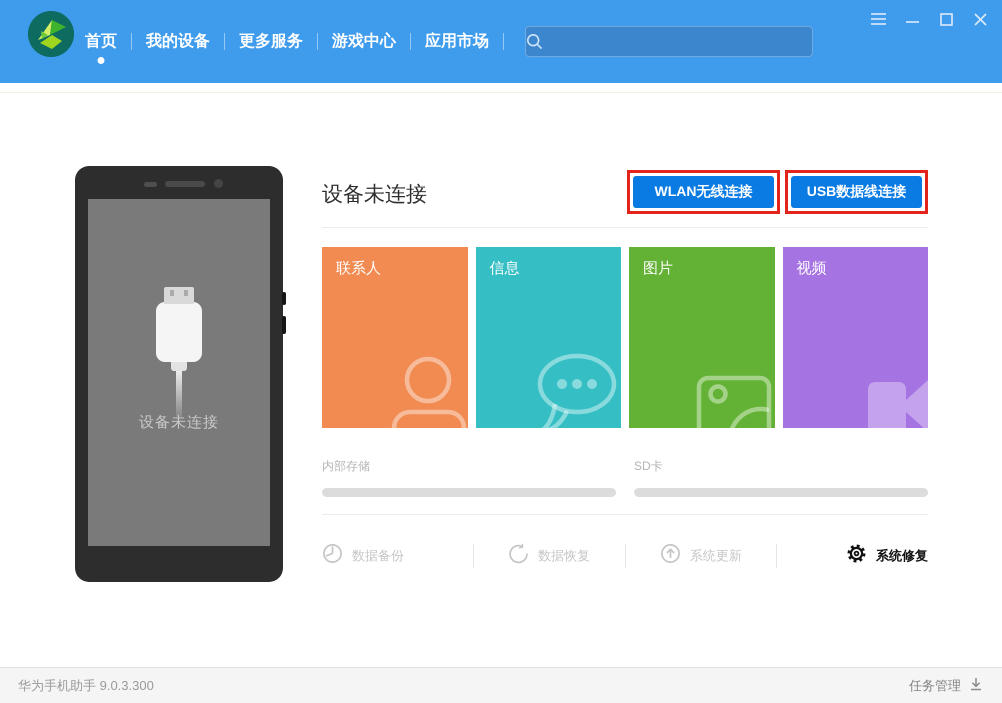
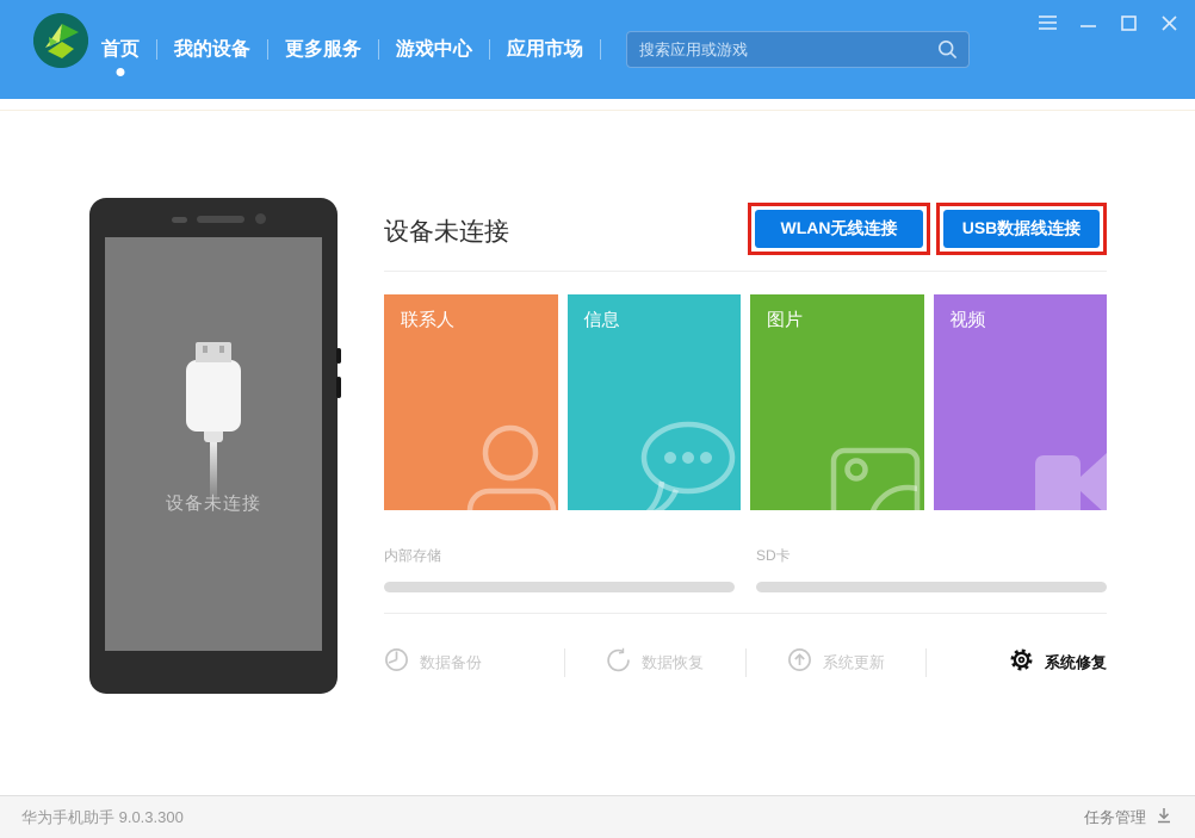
  首页
  我的设备
  更多服务
  游戏中心
  应用市场
+ 搜索应用或游戏
  设备未连接
  设备未连接
  WLAN无线连接
  USB数据线连接
  联系人
  信息
  图片
  视频
  内部存储
  SD卡
  数据备份
  数据恢复
  系统更新
  系统修复
  华为手机助手 9.0.3.300
  任务管理
